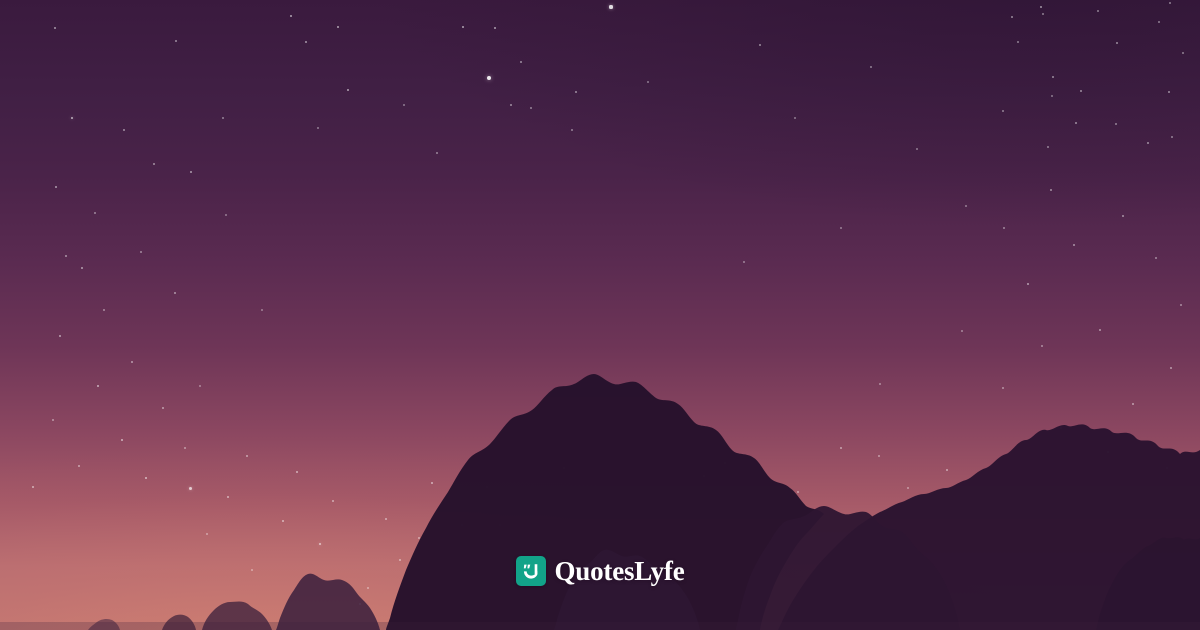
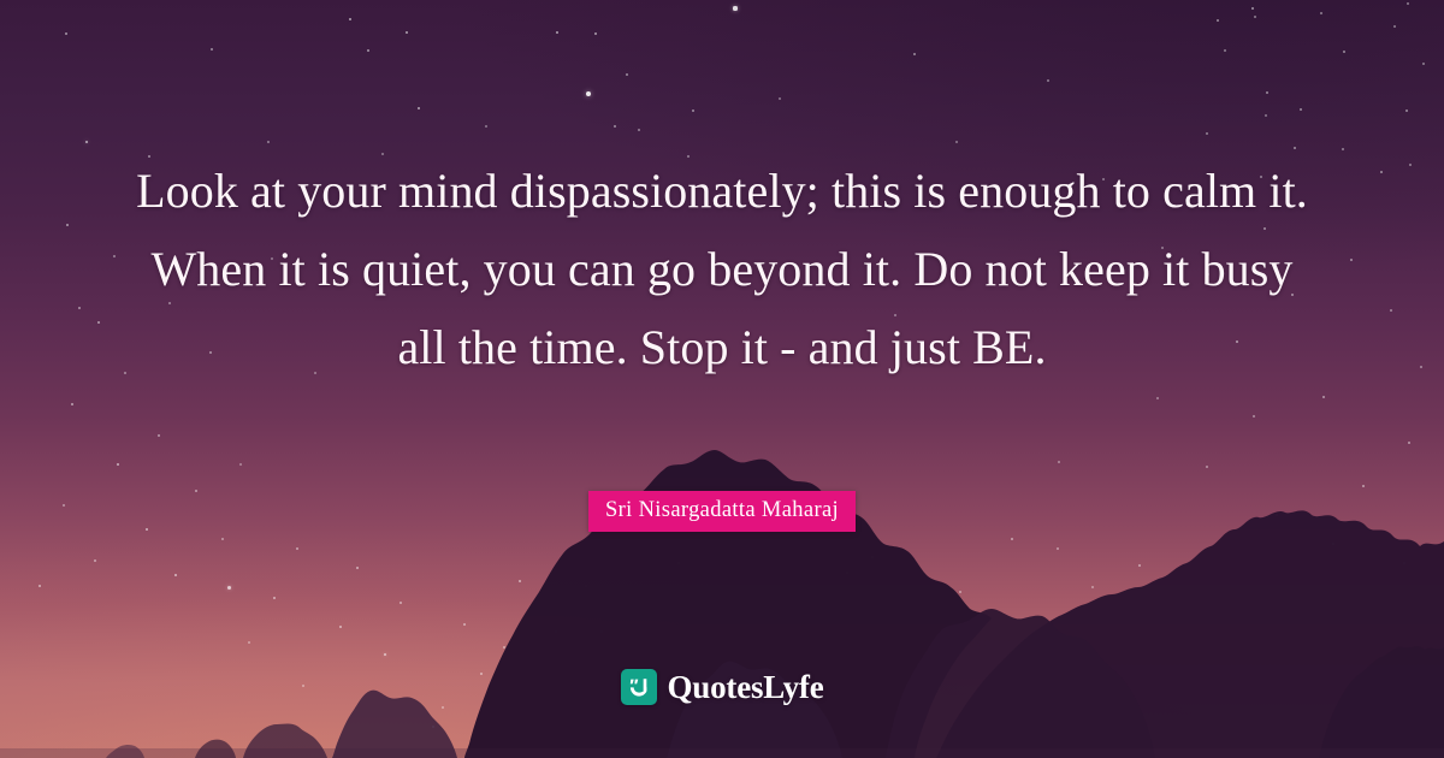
+ Look at your mind dispassionately; this is enough to calm it. When it is quiet, you can go beyond it. Do not keep it busy all the time. Stop it - and just BE.
+ Sri Nisargadatta Maharaj
  QuotesLyfe
